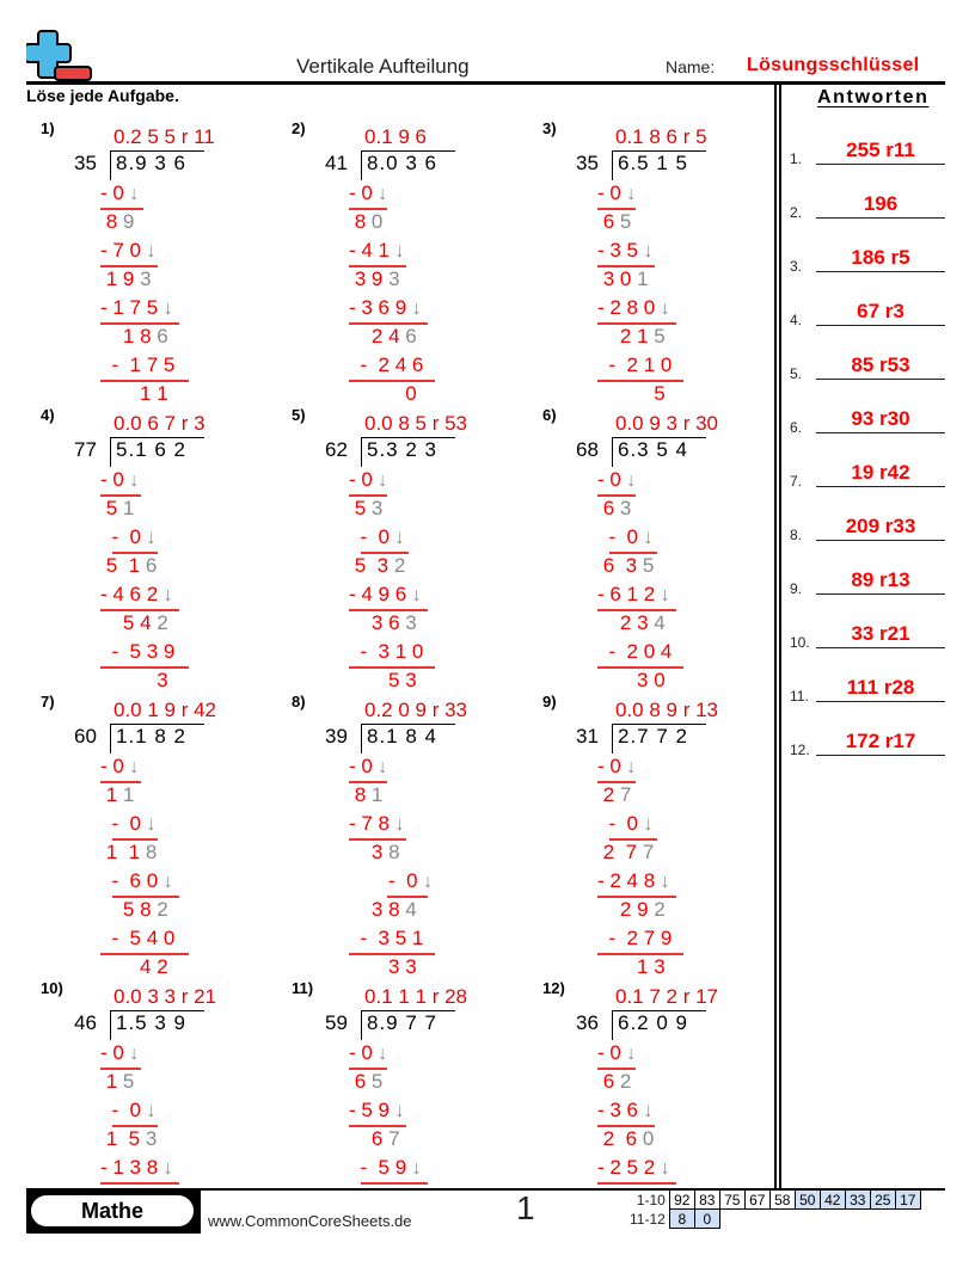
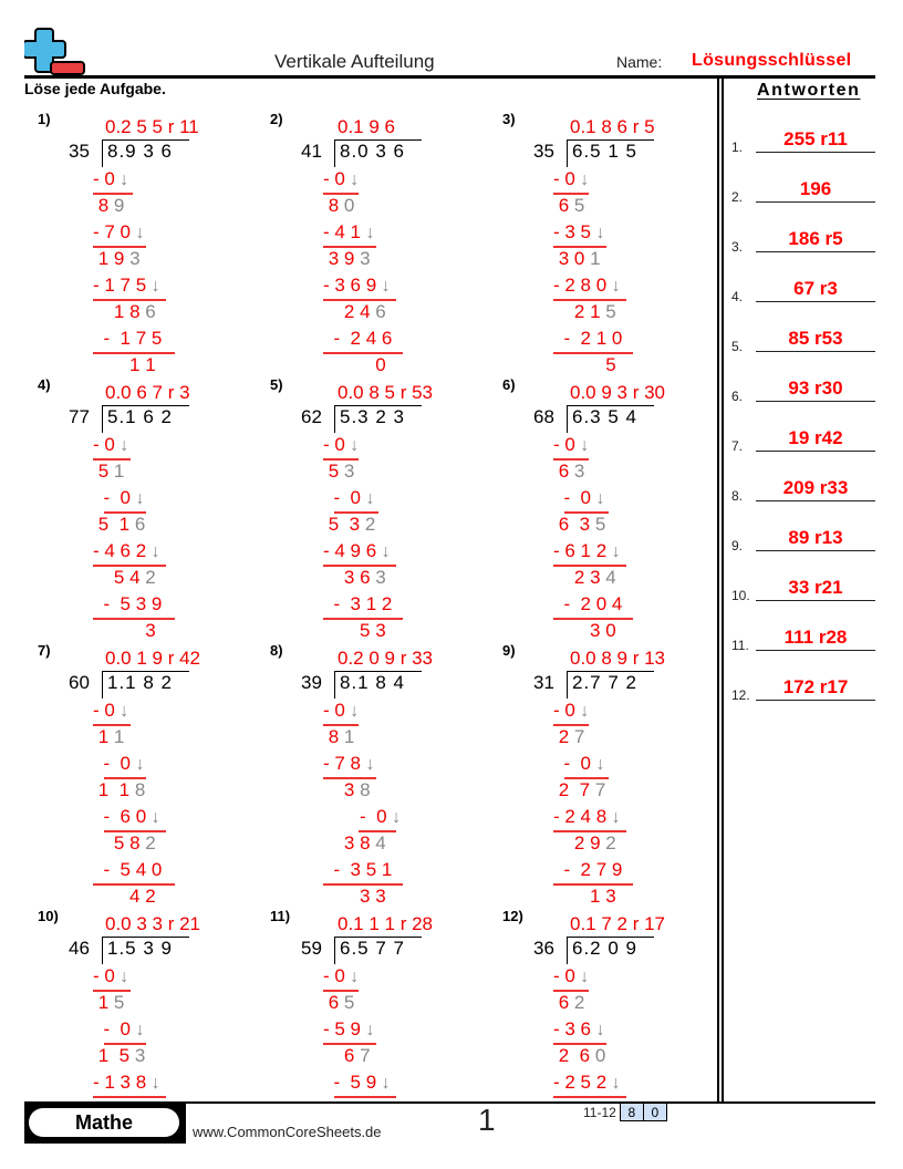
  Vertikale Aufteilung
  Name:
  Lösungsschlüssel
  Löse jede Aufgabe.
  Antworten
  1)
  0.2 5 5 r 11
  35
  8.9 3 6
  - 0 ↓
  8 9
  - 7 0 ↓
  1 9 3
  - 1 7 5 ↓
  1 8 6
  - 1 7 5
  1 1
  2)
  0.1 9 6
  41
  8.0 3 6
  - 0 ↓
  8 0
  - 4 1 ↓
  3 9 3
  - 3 6 9 ↓
  2 4 6
  - 2 4 6
  0
  3)
  0.1 8 6 r 5
  35
  6.5 1 5
  - 0 ↓
  6 5
  - 3 5 ↓
  3 0 1
  - 2 8 0 ↓
  2 1 5
  - 2 1 0
  5
  4)
  0.0 6 7 r 3
  77
  5.1 6 2
  - 0 ↓
  5 1
  - 0 ↓
  5 1 6
  - 4 6 2 ↓
  5 4 2
  - 5 3 9
  3
  5)
  0.0 8 5 r 53
  62
  5.3 2 3
  - 0 ↓
  5 3
  - 0 ↓
  5 3 2
  - 4 9 6 ↓
  3 6 3
- - 3 1 0
+ - 3 1 2
  5 3
  6)
  0.0 9 3 r 30
  68
  6.3 5 4
  - 0 ↓
  6 3
  - 0 ↓
  6 3 5
  - 6 1 2 ↓
  2 3 4
  - 2 0 4
  3 0
  7)
  0.0 1 9 r 42
  60
  1.1 8 2
  - 0 ↓
  1 1
  - 0 ↓
  1 1 8
  - 6 0 ↓
  5 8 2
  - 5 4 0
  4 2
  8)
  0.2 0 9 r 33
  39
  8.1 8 4
  - 0 ↓
  8 1
  - 7 8 ↓
  3 8
  - 0 ↓
  3 8 4
  - 3 5 1
  3 3
  9)
  0.0 8 9 r 13
  31
  2.7 7 2
  - 0 ↓
  2 7
  - 0 ↓
  2 7 7
  - 2 4 8 ↓
  2 9 2
  - 2 7 9
  1 3
  10)
  0.0 3 3 r 21
  46
  1.5 3 9
  - 0 ↓
  1 5
  - 0 ↓
  1 5 3
  - 1 3 8 ↓
  11)
  0.1 1 1 r 28
  59
- 8.9 7 7
+ 6.5 7 7
  - 0 ↓
  6 5
  - 5 9 ↓
  6 7
  - 5 9 ↓
  12)
  0.1 7 2 r 17
  36
  6.2 0 9
  - 0 ↓
  6 2
  - 3 6 ↓
  2 6 0
  - 2 5 2 ↓
  1.
  255 r11
  2.
  196
  3.
  186 r5
  4.
  67 r3
  5.
  85 r53
  6.
  93 r30
  7.
  19 r42
  8.
  209 r33
  9.
  89 r13
  10.
  33 r21
  11.
  111 r28
  12.
  172 r17
  Mathe
  www.CommonCoreSheets.de
  1
- 1-10	92	83	75	67	58	50	42	33	25	17
  11-12	8	0
